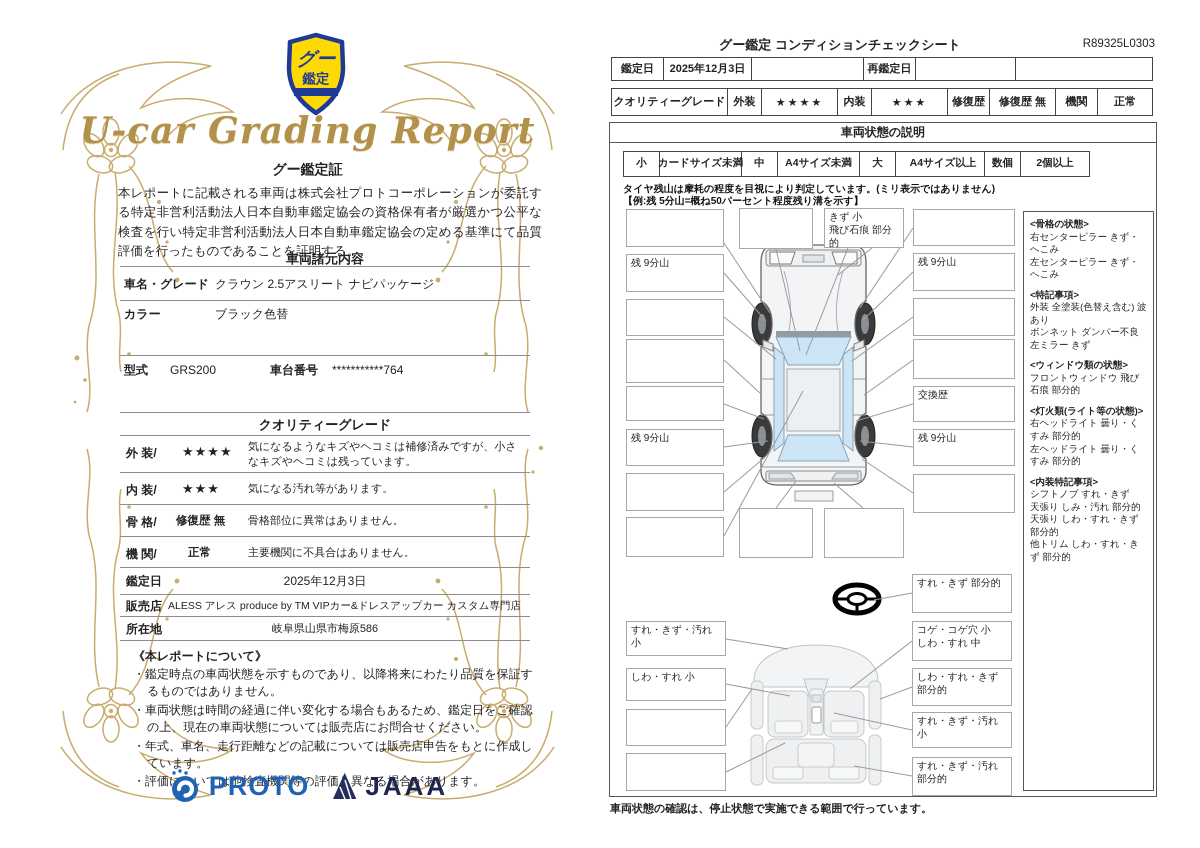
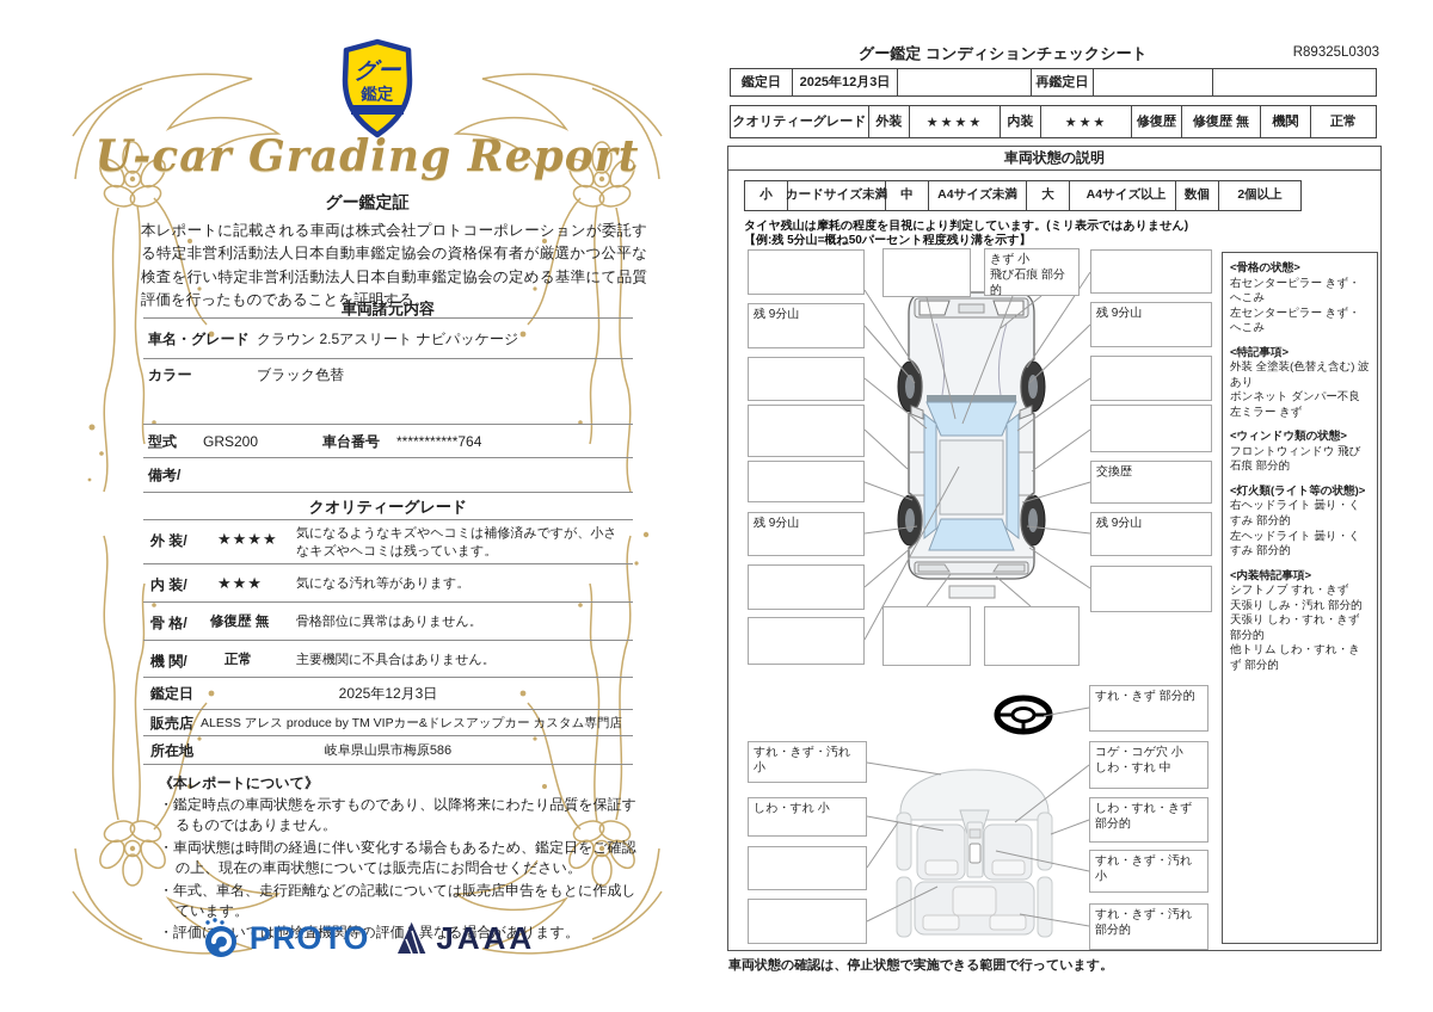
  グー
  鑑定
  U-car Grading Report
  グー鑑定証
  本レポートに記載される車両は株式会社プロトコーポレーションが委託する特定非営利活動法人日本自動車鑑定協会の資格保有者が厳選かつ公平な検査を行い特定非営利活動法人日本自動車鑑定協会の定める基準にて品質評価を行ったものであることを証明する。
  車両諸元内容
  車名・グレード
  クラウン 2.5アスリート ナビパッケージ
  カラー
  ブラック色替
  型式
  GRS200
  車台番号
  ***********764
+ 備考/
  クオリティーグレード
  外 装/
  ★★★★
  気になるようなキズやヘコミは補修済みですが、小さなキズやヘコミは残っています。
  内 装/
  ★★★
  気になる汚れ等があります。
  骨 格/
  修復歴 無
  骨格部位に異常はありません。
  機 関/
  正常
  主要機関に不具合はありません。
  鑑定日
  2025年12月3日
  販売店
  ALESS アレス produce by TM VIPカー&ドレスアップカー カスタム専門店
  所在地
  岐阜県山県市梅原586
  《本レポートについて》
  ・鑑定時点の車両状態を示すものであり、以降将来にわたり品質を保証するものではありません。
  ・車両状態は時間の経過に伴い変化する場合もあるため、鑑定日をご確認の上、現在の車両状態については販売店にお問合せください。
  ・年式、車名、走行距離などの記載については販売店申告をもとに作成しています。
  ・評価いては他検査機関等の評価異なる場合があります。
  PROTO
  JAAA
  グー鑑定 コンディションチェックシート
  R89325L0303
  鑑定日
  2025年12月3日
  再鑑定日
  クオリティーグレード
  外装
  ★★★★
  内装
  ★★★
  修復歴
  修復歴 無
  機関
  正常
  車両状態の説明
  小
  カードサイズ未満
  中
  A4サイズ未満
  大
  A4サイズ以上
  数個
  2個以上
  タイヤ残山は摩耗の程度を目視により判定しています。(ミリ表示ではありません)
  【例:残 5分山=概ね50パーセント程度残り溝を示す】
  残 9分山
  残 9分山
  きず 小
  飛び石痕 部分的
  残 9分山
  交換歴
  残 9分山
  すれ・きず・汚れ 小
  しわ・すれ 小
  すれ・きず 部分的
  コゲ・コゲ穴 小
  しわ・すれ 中
  しわ・すれ・きず 部分的
  すれ・きず・汚れ 小
  すれ・きず・汚れ 部分的
  <骨格の状態>
  右センターピラー きず・へこみ
  左センターピラー きず・へこみ
  <特記事項>
  外装 全塗装(色替え含む) 波あり
  ボンネット ダンパー不良
  左ミラー きず
  <ウィンドウ類の状態>
  フロントウィンドウ 飛び石痕 部分的
  <灯火類(ライト等の状態)>
  右ヘッドライト 曇り・くすみ 部分的
  左ヘッドライト 曇り・くすみ 部分的
  <内装特記事項>
  シフトノブ すれ・きず
  天張り しみ・汚れ 部分的
  天張り しわ・すれ・きず 部分的
  他トリム しわ・すれ・きず 部分的
  車両状態の確認は、停止状態で実施できる範囲で行っています。
